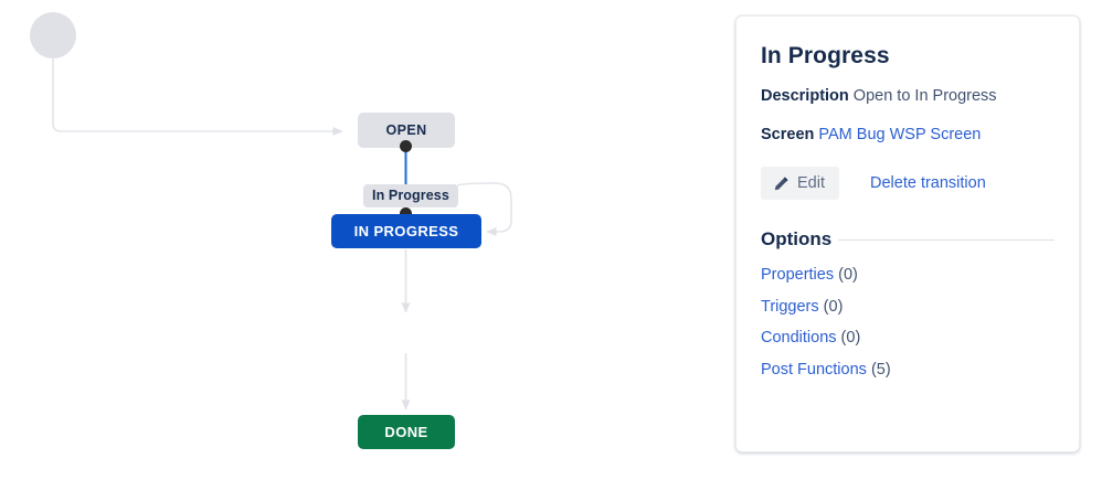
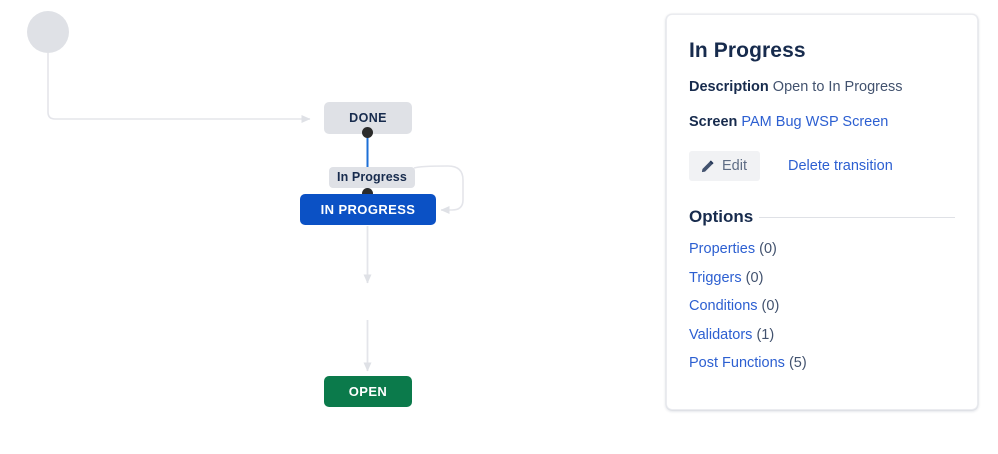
- OPEN
+ DONE
  In Progress
  IN PROGRESS
- DONE
+ OPEN
  In Progress
  Description Open to In Progress
  Screen PAM Bug WSP Screen
  Edit
  Delete transition
  Options
  Properties (0)
  Triggers (0)
  Conditions (0)
+ Validators (1)
  Post Functions (5)
